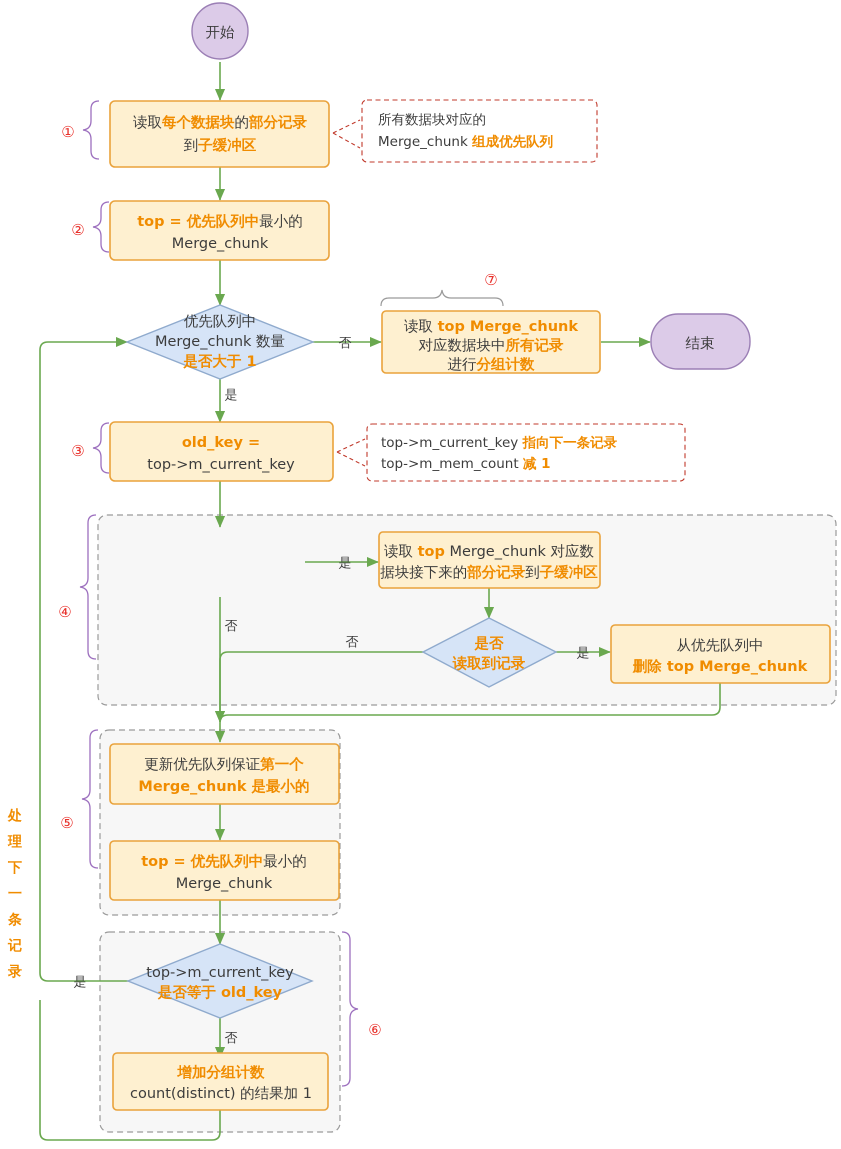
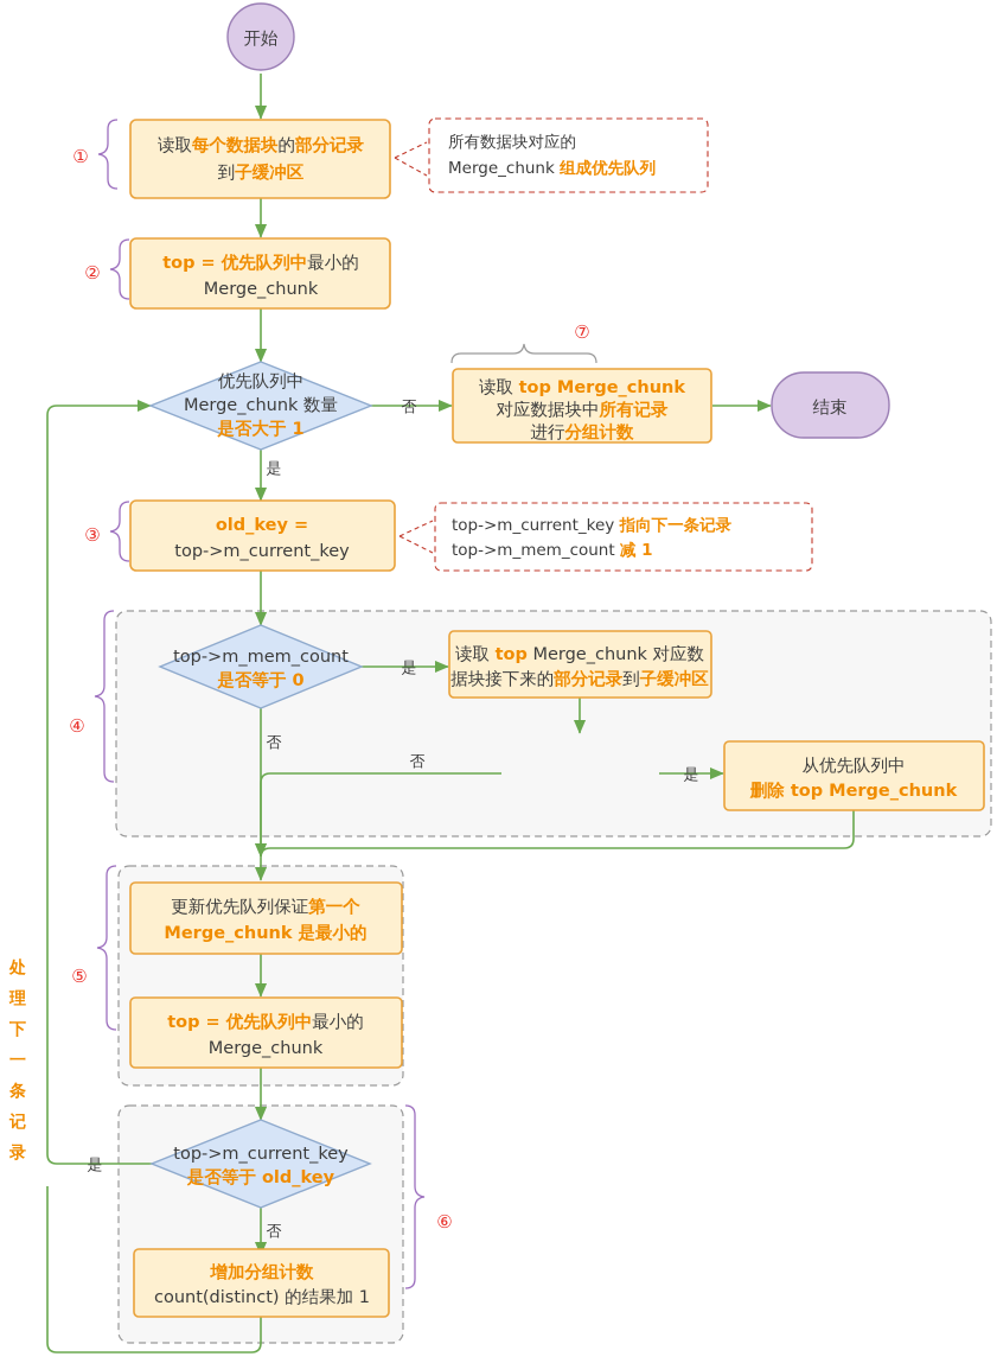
  ①
  ②
  ③
  ④
  ⑤
  ⑥
  ⑦
  开始
  结束
  读取每个数据块的部分记录
  到子缓冲区
  所有数据块对应的
  Merge_chunk 组成优先队列
  top = 优先队列中最小的
  Merge_chunk
  优先队列中
  Merge_chunk 数量
  是否大于 1
  读取 top Merge_chunk
  对应数据块中所有记录
  进行分组计数
  old_key =
  top->m_current_key
  top->m_current_key 指向下一条记录
  top->m_mem_count 减 1
+ top->m_mem_count
+ 是否等于 0
  读取 top Merge_chunk 对应数
  据块接下来的部分记录到子缓冲区
- 是否
- 读取到记录
  从优先队列中
  删除 top Merge_chunk
  更新优先队列保证第一个
  Merge_chunk 是最小的
  top = 优先队列中最小的
  Merge_chunk
  top->m_current_key
  是否等于 old_key
  增加分组计数
  count(distinct) 的结果加 1
  否
  是
  是
  否
  是
  否
  是
  否
  处
  理
  下
  一
  条
  记
  录
